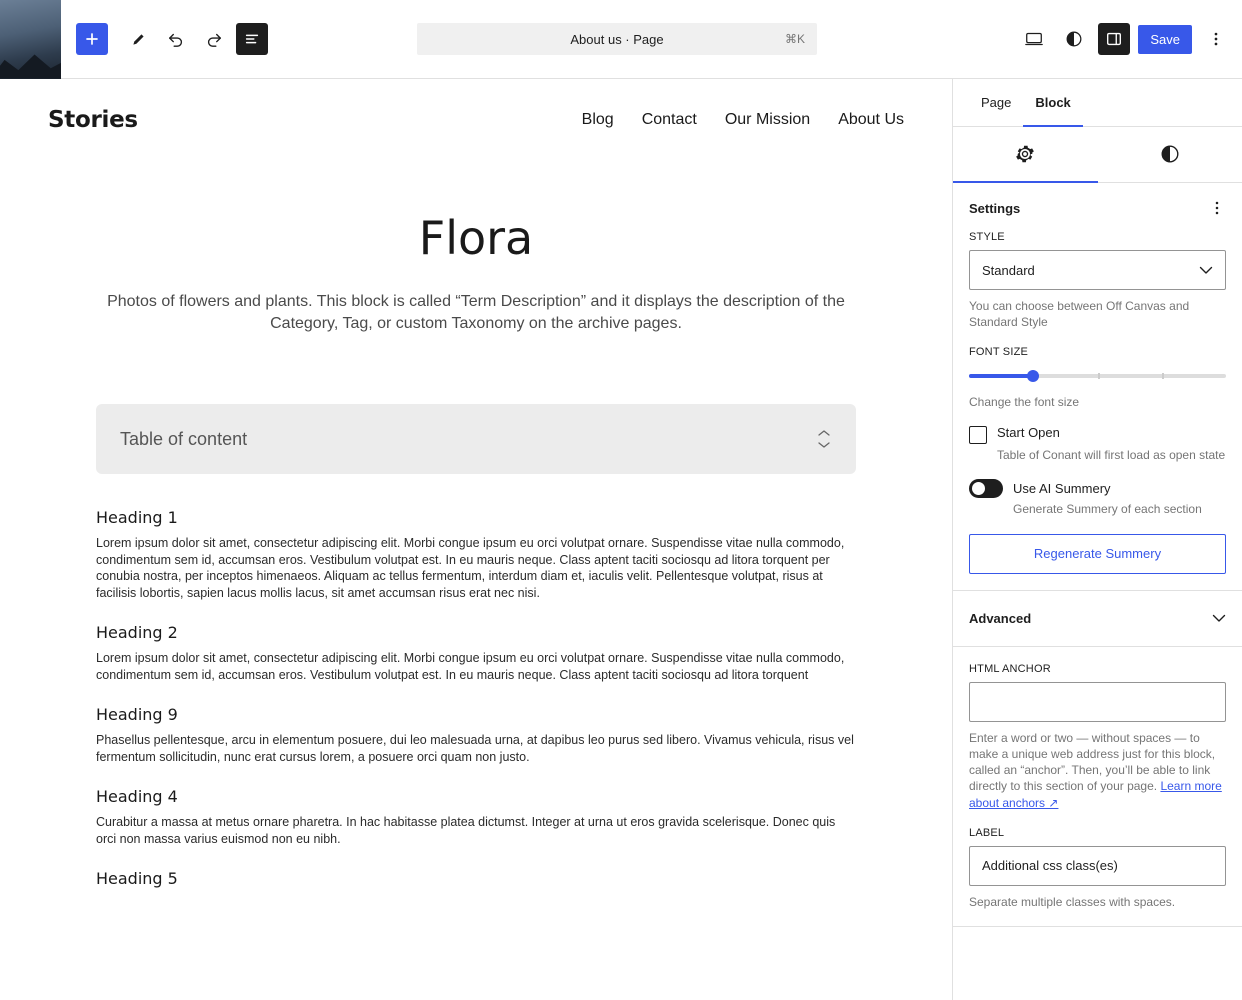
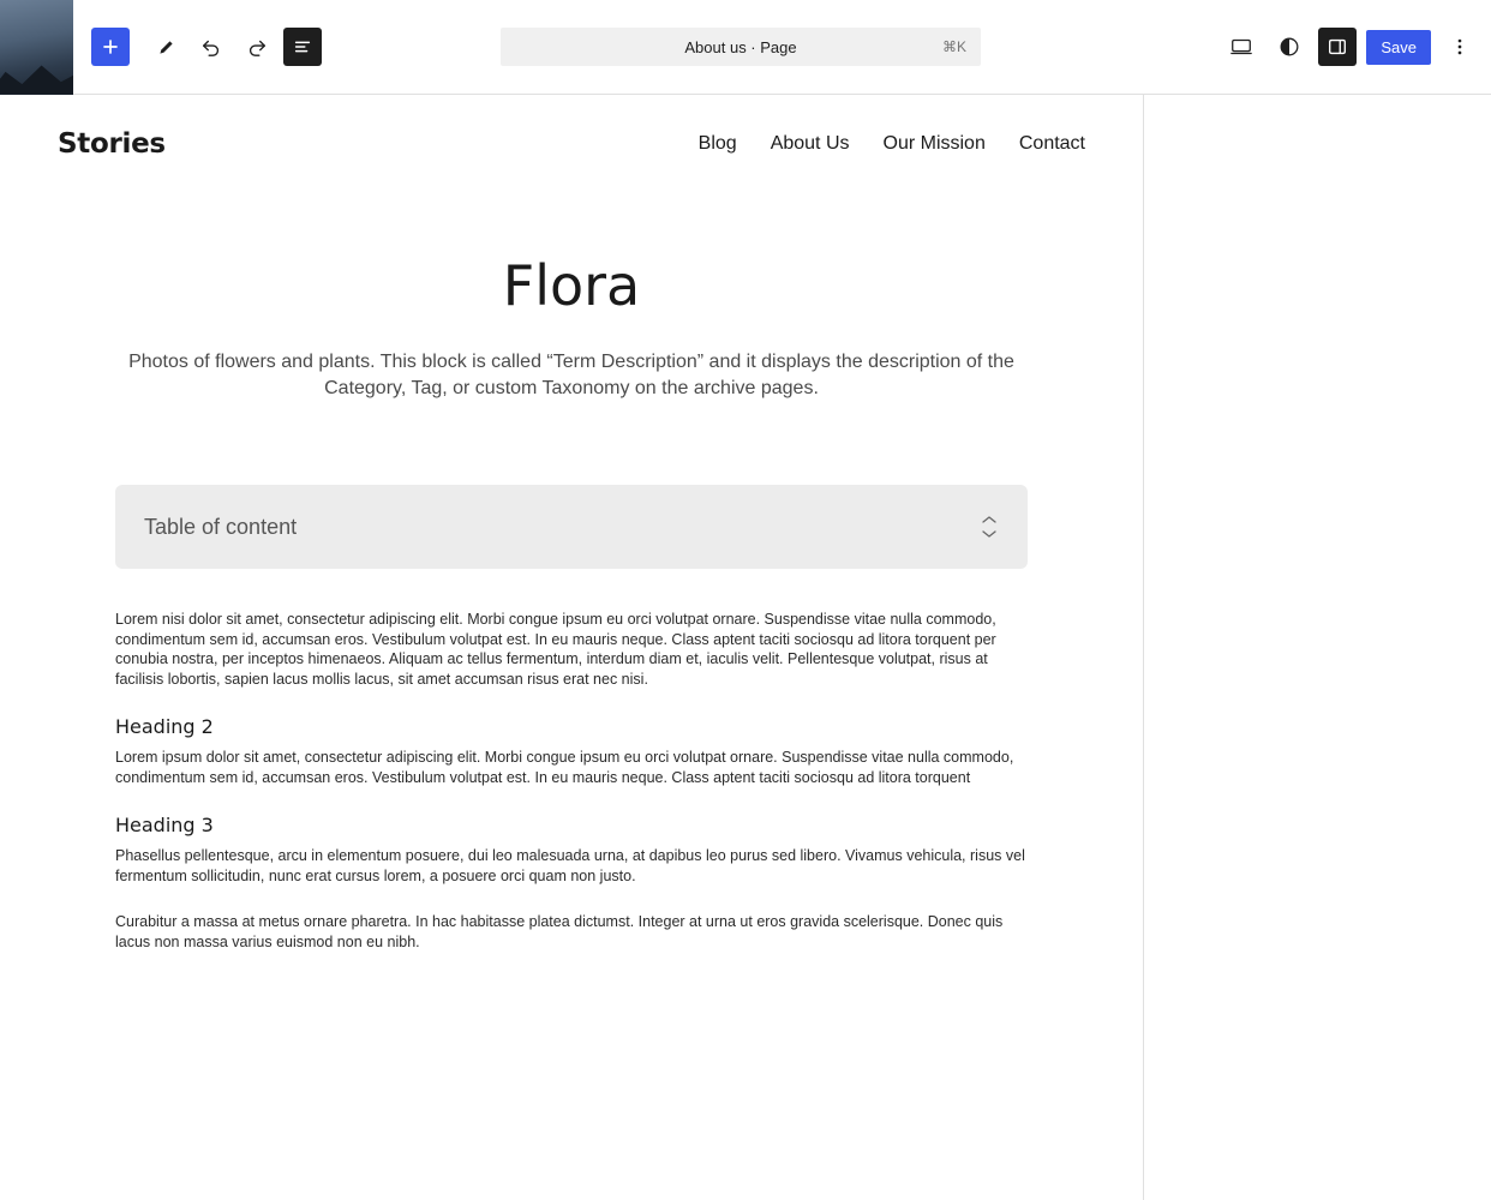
  About us · Page
  ⌘K
  Save
  Stories
  Blog
- Contact
+ About Us
  Our Mission
- About Us
+ Contact
  Flora
  Photos of flowers and plants. This block is called “Term Description” and it displays the description of the Category, Tag, or custom Taxonomy on the archive pages.
  Table of content
- Heading 1
- Lorem ipsum dolor sit amet, consectetur adipiscing elit. Morbi congue ipsum eu orci volutpat ornare. Suspendisse vitae nulla commodo, condimentum sem id, accumsan eros. Vestibulum volutpat est. In eu mauris neque. Class aptent taciti sociosqu ad litora torquent per conubia nostra, per inceptos himenaeos. Aliquam ac tellus fermentum, interdum diam et, iaculis velit. Pellentesque volutpat, risus at facilisis lobortis, sapien lacus mollis lacus, sit amet accumsan risus erat nec nisi.
+ Lorem nisi dolor sit amet, consectetur adipiscing elit. Morbi congue ipsum eu orci volutpat ornare. Suspendisse vitae nulla commodo, condimentum sem id, accumsan eros. Vestibulum volutpat est. In eu mauris neque. Class aptent taciti sociosqu ad litora torquent per conubia nostra, per inceptos himenaeos. Aliquam ac tellus fermentum, interdum diam et, iaculis velit. Pellentesque volutpat, risus at facilisis lobortis, sapien lacus mollis lacus, sit amet accumsan risus erat nec nisi.
  Heading 2
  Lorem ipsum dolor sit amet, consectetur adipiscing elit. Morbi congue ipsum eu orci volutpat ornare. Suspendisse vitae nulla commodo, condimentum sem id, accumsan eros. Vestibulum volutpat est. In eu mauris neque. Class aptent taciti sociosqu ad litora torquent
- Heading 9
+ Heading 3
  Phasellus pellentesque, arcu in elementum posuere, dui leo malesuada urna, at dapibus leo purus sed libero. Vivamus vehicula, risus vel fermentum sollicitudin, nunc erat cursus lorem, a posuere orci quam non justo.
- Heading 4
- Curabitur a massa at metus ornare pharetra. In hac habitasse platea dictumst. Integer at urna ut eros gravida scelerisque. Donec quis orci non massa varius euismod non eu nibh.
+ Curabitur a massa at metus ornare pharetra. In hac habitasse platea dictumst. Integer at urna ut eros gravida scelerisque. Donec quis lacus non massa varius euismod non eu nibh.
- Heading 5
- Page
- Block
- Settings
- STYLE
- Standard
- You can choose between Off Canvas and Standard Style
- FONT SIZE
- Change the font size
- Start Open
- Table of Conant will first load as open state
- Use AI Summery
- Generate Summery of each section
- Regenerate Summery
- Advanced
- HTML ANCHOR
- Enter a word or two — without spaces — to make a unique web address just for this block, called an “anchor”. Then, you’ll be able to link directly to this section of your page. Learn more about anchors ↗
- LABEL
- Additional css class(es)
- Separate multiple classes with spaces.
